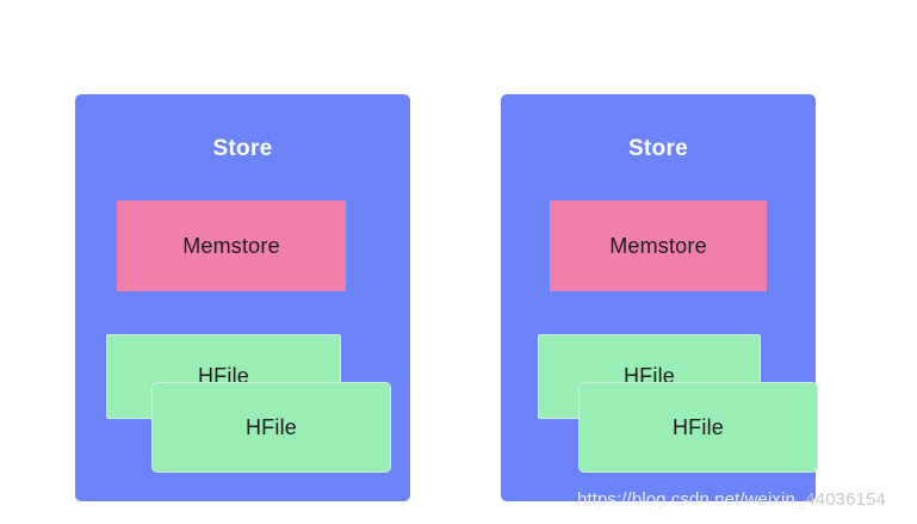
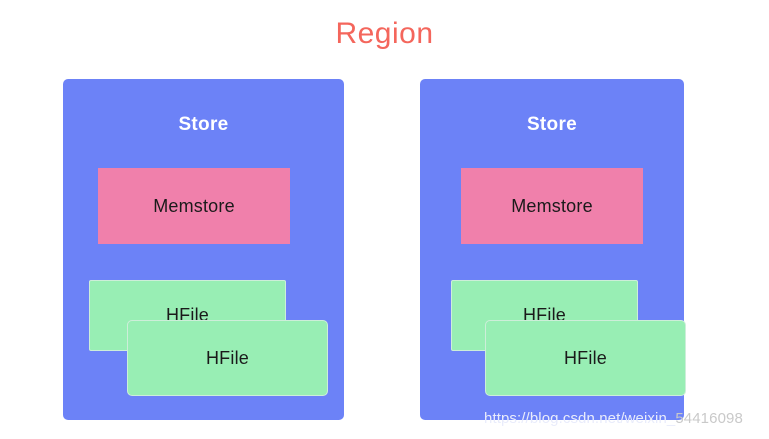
+ Region
  Store
  Memstore
  HFile
  HFile
  Store
  Memstore
  HFile
  HFile
- https://blog.csdn.net/weixin_44036154
+ https://blog.csdn.net/weixin_54416098
